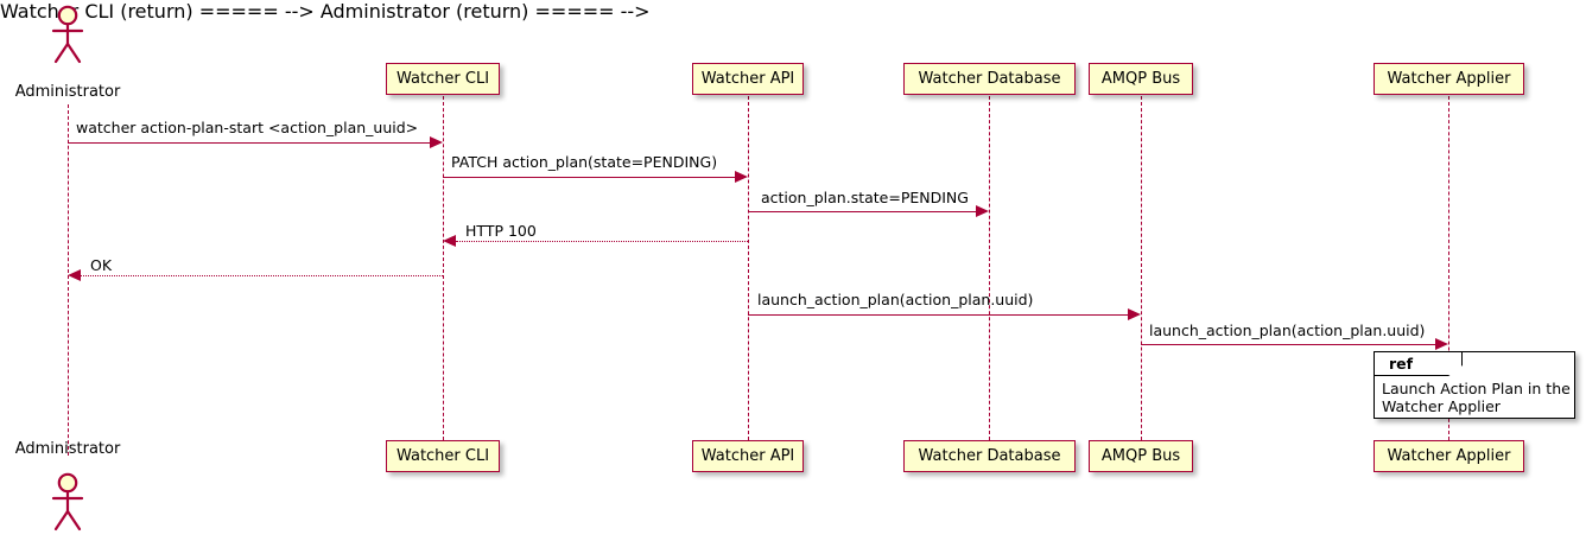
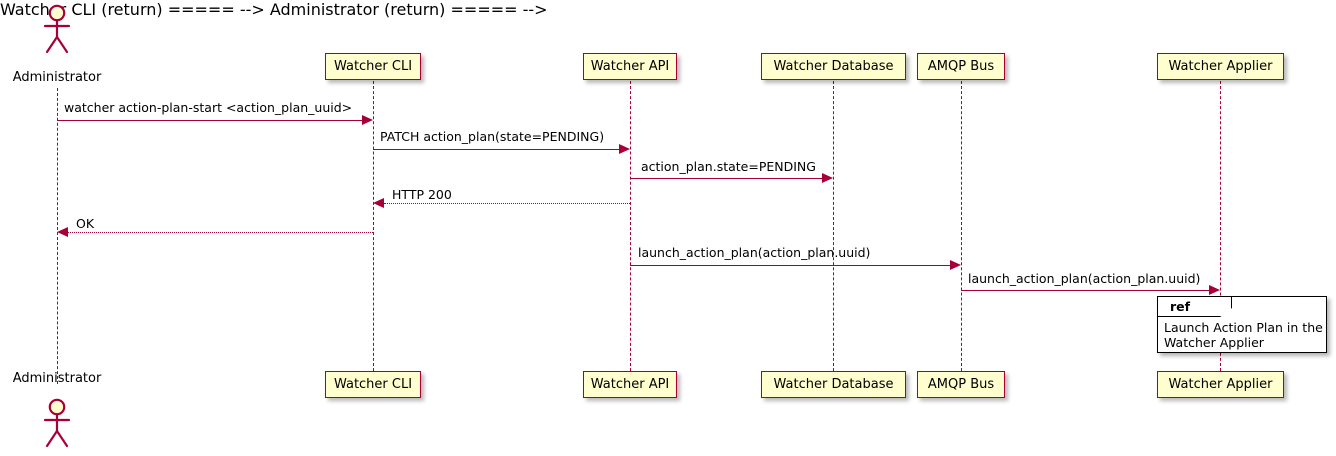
  Administrator
  Administrator
  Watcher CLI
  Watcher API
  Watcher Database
  AMQP Bus
  Watcher Applier
  Watcher CLI
  Watcher API
  Watcher Database
  AMQP Bus
  Watcher Applier
  watcher action-plan-start <action_plan_uuid>
  PATCH action_plan(state=PENDING)
  action_plan.state=PENDING
  Watcher CLI (return) ===== -->
- HTTP 100
+ HTTP 200
  Administrator (return) ===== -->
  OK
  launch_action_plan(action_plan.uuid)
  launch_action_plan(action_plan.uuid)
  ref
  Launch Action Plan in the
  Watcher Applier
